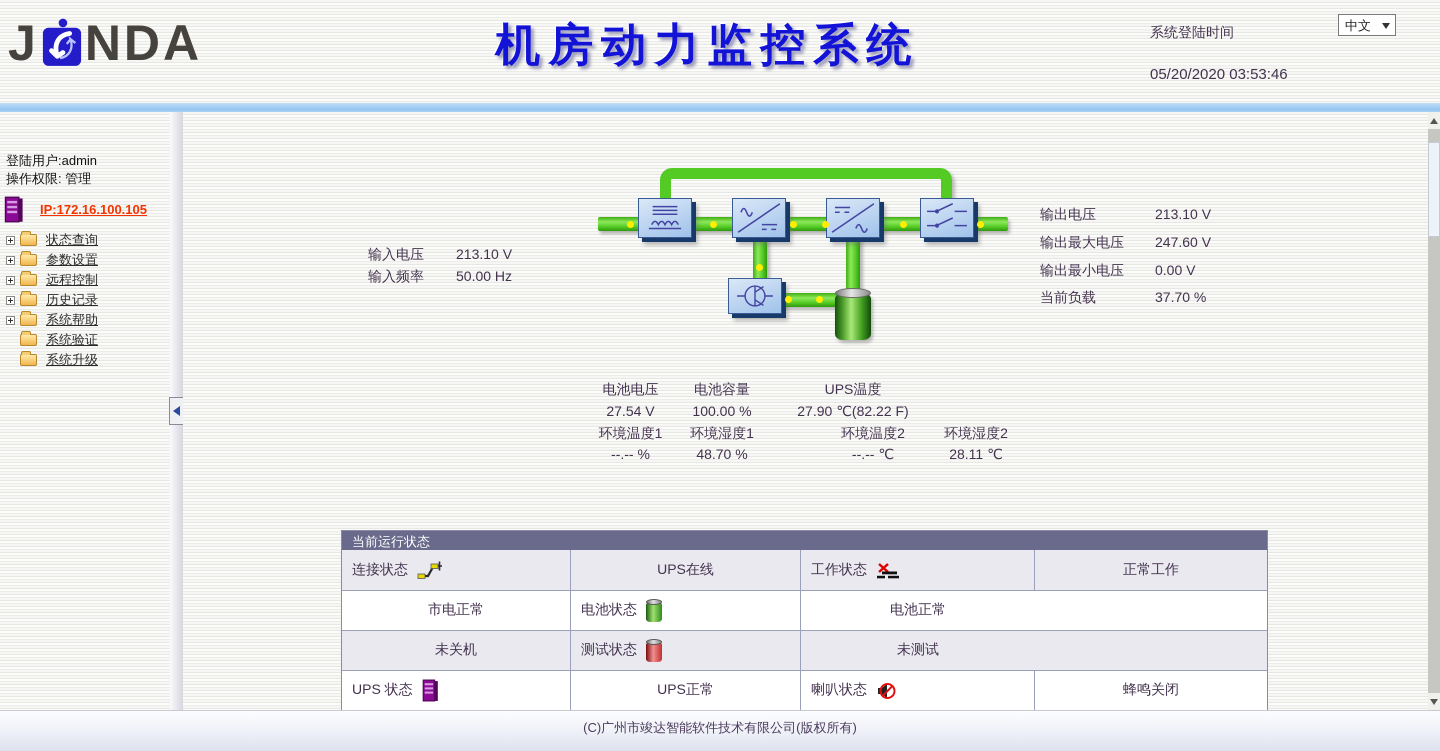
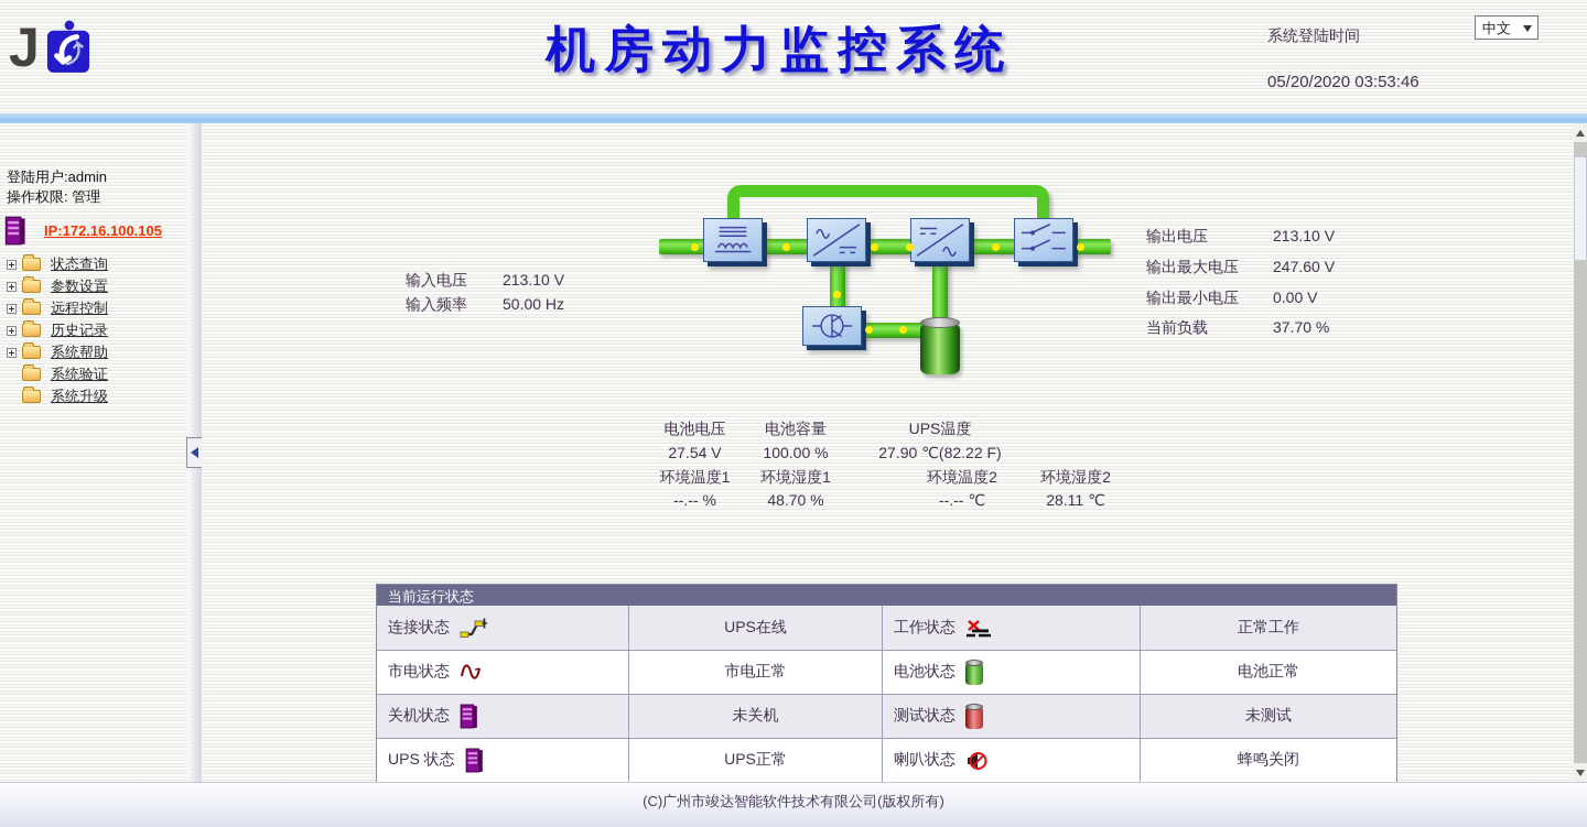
  J
- NDA
  机房动力监控系统
  系统登陆时间
  05/20/2020 03:53:46
  中文
  登陆用户:admin
  操作权限: 管理
  IP:172.16.100.105
  状态查询
  参数设置
  远程控制
  历史记录
  系统帮助
  系统验证
  系统升级
  输入电压
  213.10 V
  输入频率
  50.00 Hz
  输出电压
  213.10 V
  输出最大电压
  247.60 V
  输出最小电压
  0.00 V
  当前负载
  37.70 %
  电池电压
  电池容量
  UPS温度
  27.54 V
  100.00 %
  27.90 ℃(82.22 F)
  环境温度1
  环境湿度1
  环境温度2
  环境湿度2
  --.-- %
  48.70 %
  --.-- ℃
  28.11 ℃
  当前运行状态
  连接状态
  UPS在线
  工作状态
  正常工作
+ 市电状态
  市电正常
  电池状态
  电池正常
+ 关机状态
  未关机
  测试状态
  未测试
  UPS 状态
  UPS正常
  喇叭状态
  蜂鸣关闭
  (C)广州市竣达智能软件技术有限公司(版权所有)
